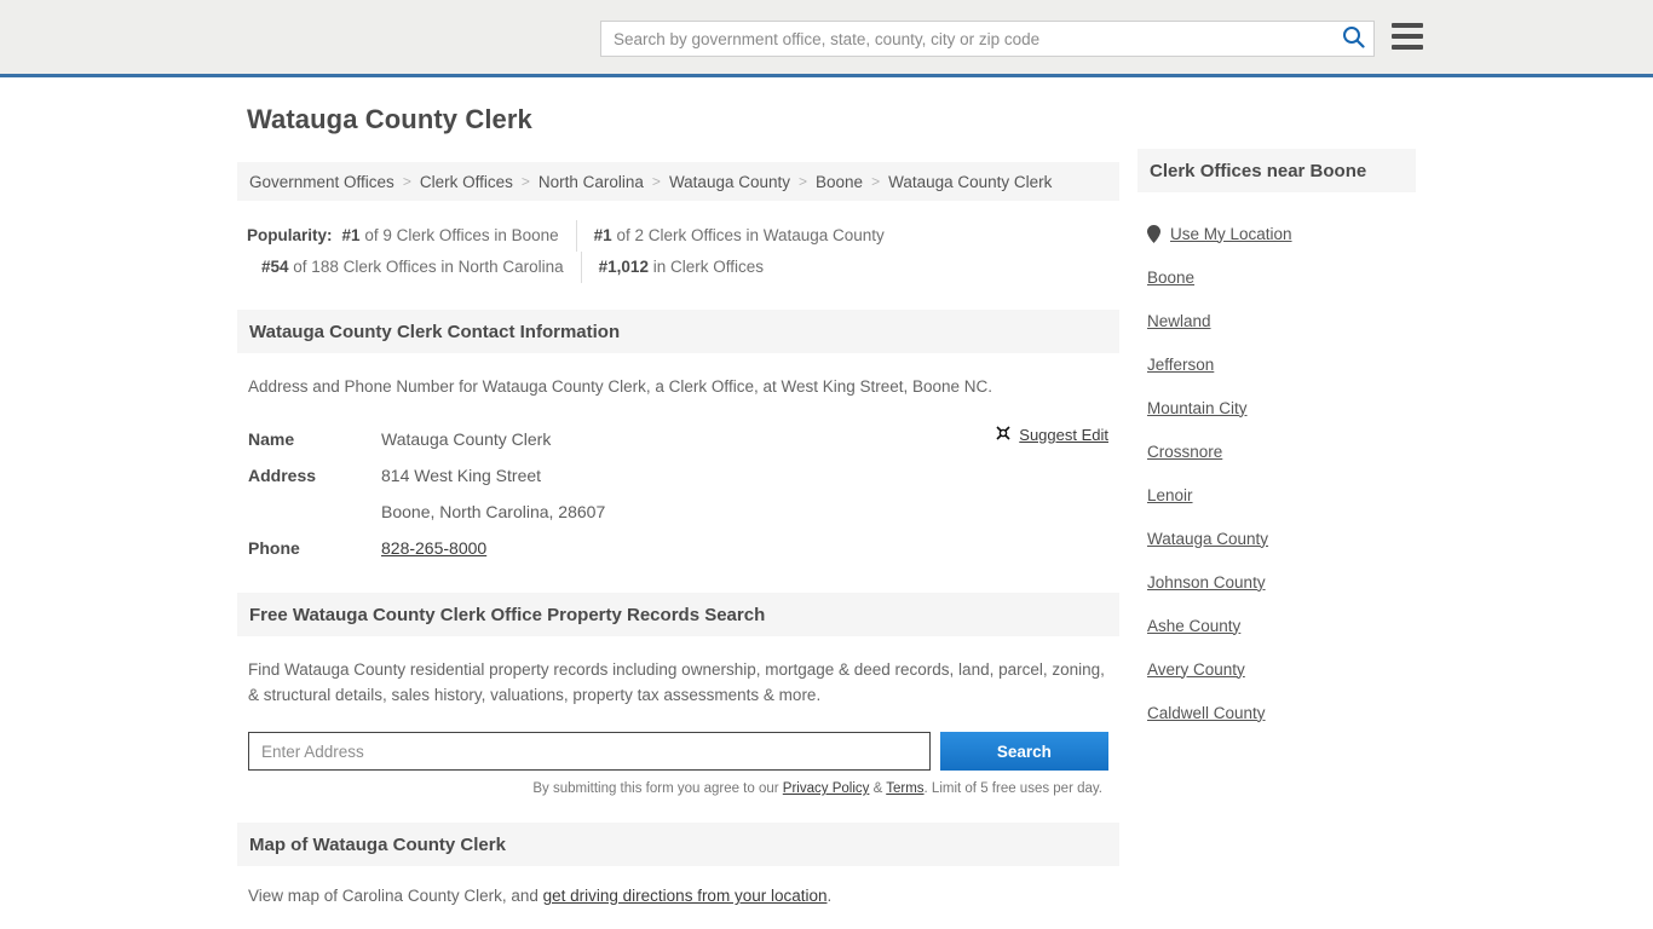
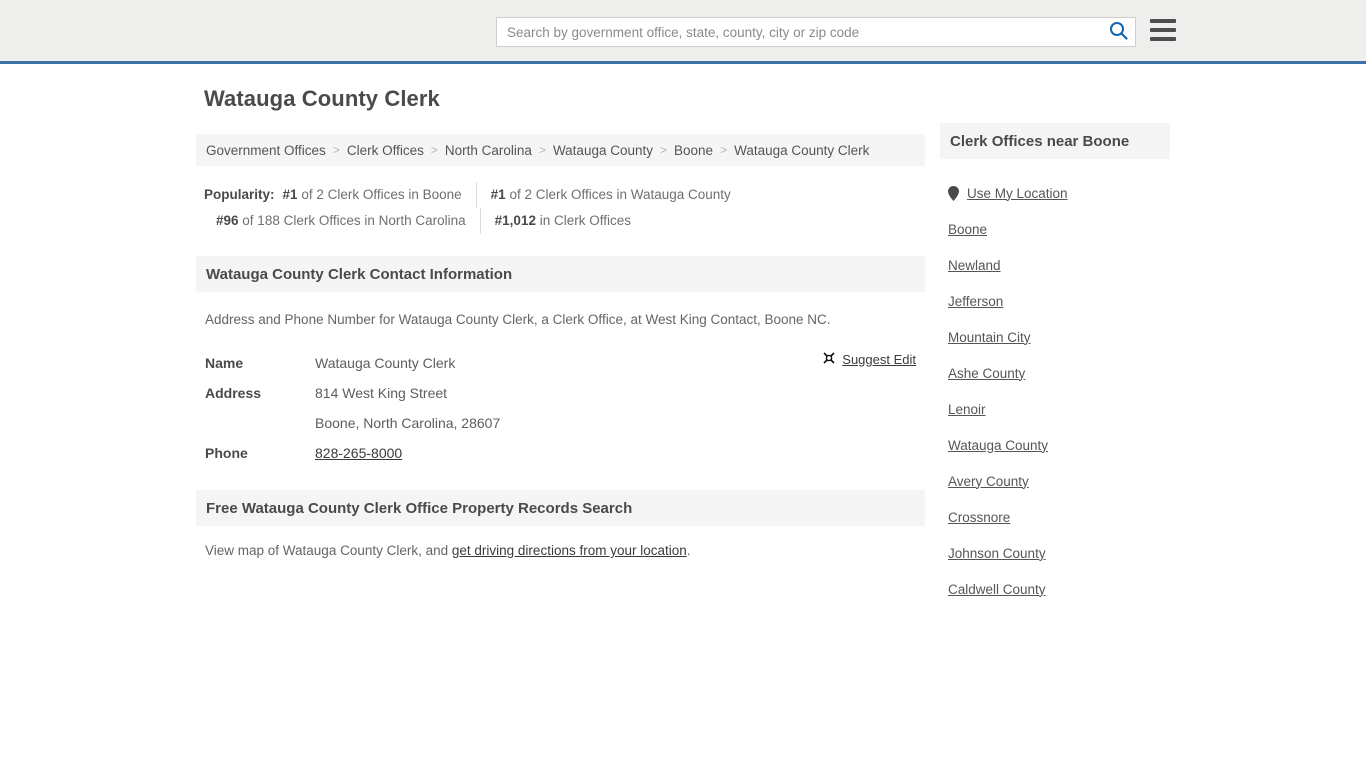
  Search by government office, state, county, city or zip code
  Watauga County Clerk
  Government Offices
  >
  Clerk Offices
  >
  North Carolina
  >
  Watauga County
  >
  Boone
  >
  Watauga County Clerk
- Popularity: #1 of 9 Clerk Offices in Boone
+ Popularity: #1 of 2 Clerk Offices in Boone
  #1 of 2 Clerk Offices in Watauga County
- #54 of 188 Clerk Offices in North Carolina
+ #96 of 188 Clerk Offices in North Carolina
  #1,012 in Clerk Offices
  Watauga County Clerk Contact Information
- Address and Phone Number for Watauga County Clerk, a Clerk Office, at West King Street, Boone NC.
+ Address and Phone Number for Watauga County Clerk, a Clerk Office, at West King Contact, Boone NC.
  Name
  Watauga County Clerk
  Address
  814 West King Street
  Boone, North Carolina, 28607
  Phone
  828-265-8000
  Suggest Edit
  Free Watauga County Clerk Office Property Records Search
- Find Watauga County residential property records including ownership, mortgage & deed records, land, parcel, zoning, & structural details, sales history, valuations, property tax assessments & more.
- Enter Address
- Search
- By submitting this form you agree to our Privacy Policy & Terms. Limit of 5 free uses per day.
- Map of Watauga County Clerk
- View map of Carolina County Clerk, and get driving directions from your location.
+ View map of Watauga County Clerk, and get driving directions from your location.
  Clerk Offices near Boone
  Use My Location
  Boone
  Newland
  Jefferson
  Mountain City
- Crossnore
+ Ashe County
  Lenoir
  Watauga County
- Johnson County
+ Avery County
- Ashe County
+ Crossnore
- Avery County
+ Johnson County
  Caldwell County
